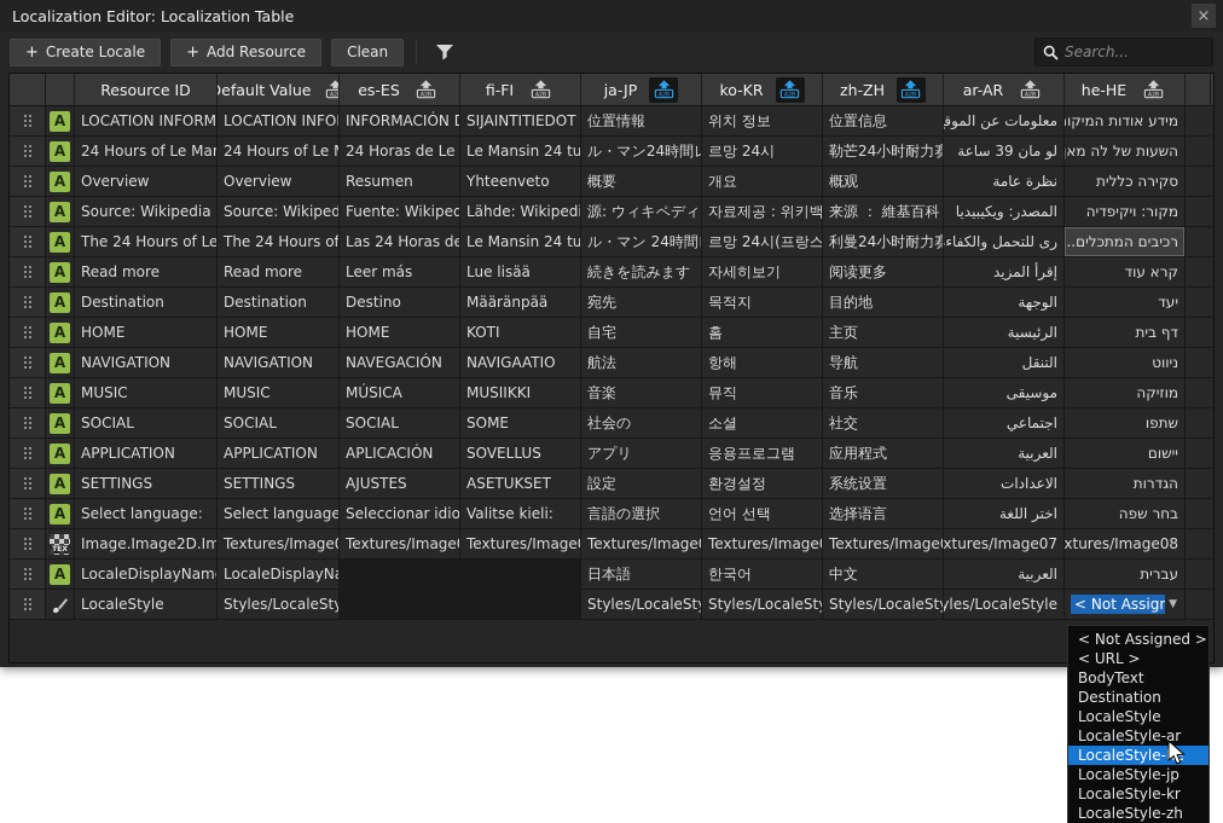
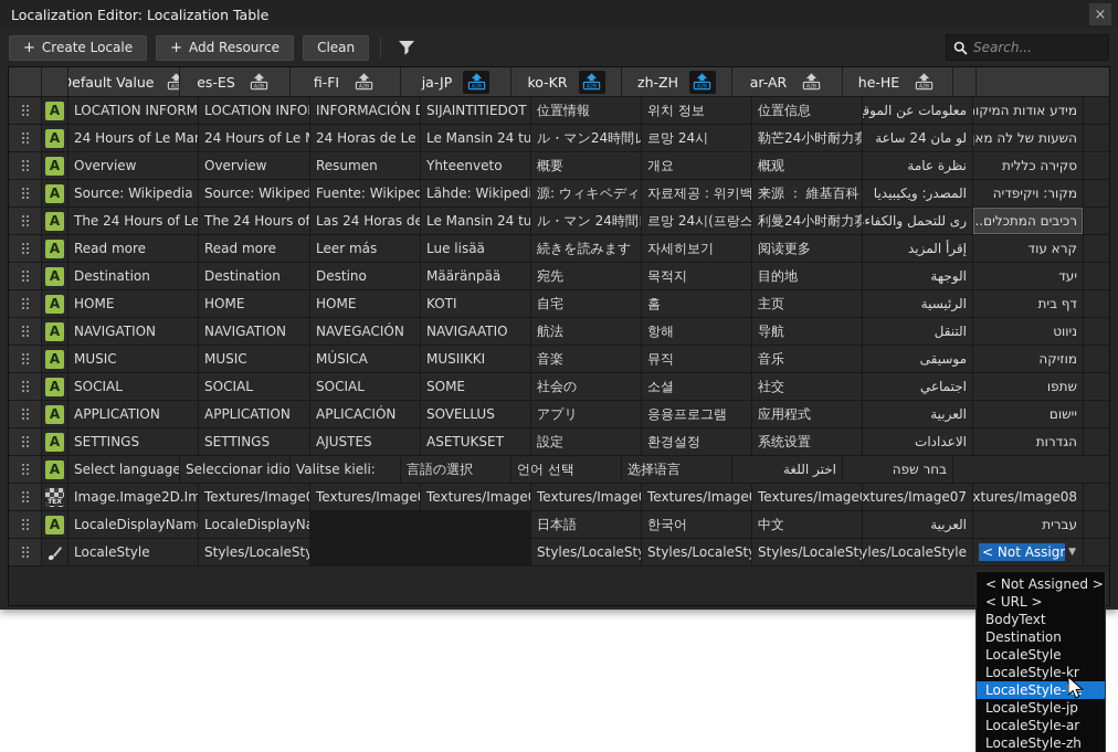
  Localization Editor: Localization Table
  ×
  +
  Create Locale
  +
  Add Resource
  Clean
  Search...
- Resource ID
  efault Value
  es-ES
  fi-FI
  ja-JP
  ko-KR
  zh-ZH
  ar-AR
  he-HE
  A
  LOCATION INFORM
  LOCATION INFO
  INFORMACIÓN D
  SIJAINTITIEDOT
  位置情報
  위치 정보
  位置信息
  معلومات عن الموق
  מידע אודות המיקו
  A
  24 Hours of Le Man
  24 Hours of Le
  24 Horas de Le
  Le Mansin 24 tu
  ル・マン24時間レ
  르망 24시
  勒芒24小时耐力赛
- لو مان 39 ساعة
+ لو مان 24 ساعة
  השעות של לה מאן
  A
  Overview
  Overview
  Resumen
  Yhteenveto
  概要
  개요
  概观
  نظرة عامة
  סקירה כללית
  A
  Source: Wikipedia
  Source: Wikiped
  Fuente: Wikiped
  Lähde: Wikipedi
  源: ウィキペディ
  자료제공 : 위키백
  来源 ： 維基百科
  المصدر: ويكيبيديا
  מקור: ויקיפדיה
  A
  The 24 Hours of Le
  The 24 Hours of
  Las 24 Horas de
  Le Mansin 24 tu
  ル・マン 24時間
  르망 24시(프랑스
  利曼24小时耐力赛
  رى للتحمل والكفاء
  רכיבים המתכלים...
  A
  Read more
  Read more
  Leer más
  Lue lisää
  続きを読みます
  자세히보기
  阅读更多
  إقرأ المزيد
  קרא עוד
  A
  Destination
  Destination
  Destino
  Määränpää
  宛先
  목적지
  目的地
  الوجهة
  יעד
  A
  HOME
  HOME
  HOME
  KOTI
  自宅
  홈
  主页
  الرئيسية
  דף בית
  A
  NAVIGATION
  NAVIGATION
  NAVEGACIÓN
  NAVIGAATIO
  航法
  항해
  导航
  التنقل
  ניווט
  A
  MUSIC
  MUSIC
  MÚSICA
  MUSIIKKI
  音楽
  뮤직
  音乐
  موسيقى
  מוזיקה
  A
  SOCIAL
  SOCIAL
  SOCIAL
  SOME
  社会の
  소셜
  社交
  اجتماعي
  שתפו
  A
  APPLICATION
  APPLICATION
  APLICACIÓN
  SOVELLUS
  アプリ
  응용프로그램
  应用程式
  العربية
  יישום
  A
  SETTINGS
  SETTINGS
  AJUSTES
  ASETUKSET
  設定
  환경설정
  系统设置
  الاعدادات
  הגדרות
  A
- Select language:
  Select language
  Seleccionar idio
  Valitse kieli:
  言語の選択
  언어 선택
  选择语言
  اختر اللغة
  בחר שפה
  Image.Image2D.Im
  Textures/Image0
  Textures/Image
  Textures/Image
  Textures/Image
  Textures/Image
  Textures/Image
  xtures/Image07
  xtures/Image08
  A
  LocaleDisplayNam
  LocaleDisplayN
  日本語
  한국어
  中文
  العربية
  עברית
  LocaleStyle
  Styles/LocaleSty
  Styles/LocaleSty
  Styles/LocaleSty
  Styles/LocaleSty
  yles/LocaleStyle
  < Not Assign
  ▼
  < Not Assigned >
  < URL >
  BodyText
  Destination
  LocaleStyle
- LocaleStyle-ar
+ LocaleStyle-kr
  LocaleStyle-e
  LocaleStyle-jp
- LocaleStyle-kr
+ LocaleStyle-ar
  LocaleStyle-zh
